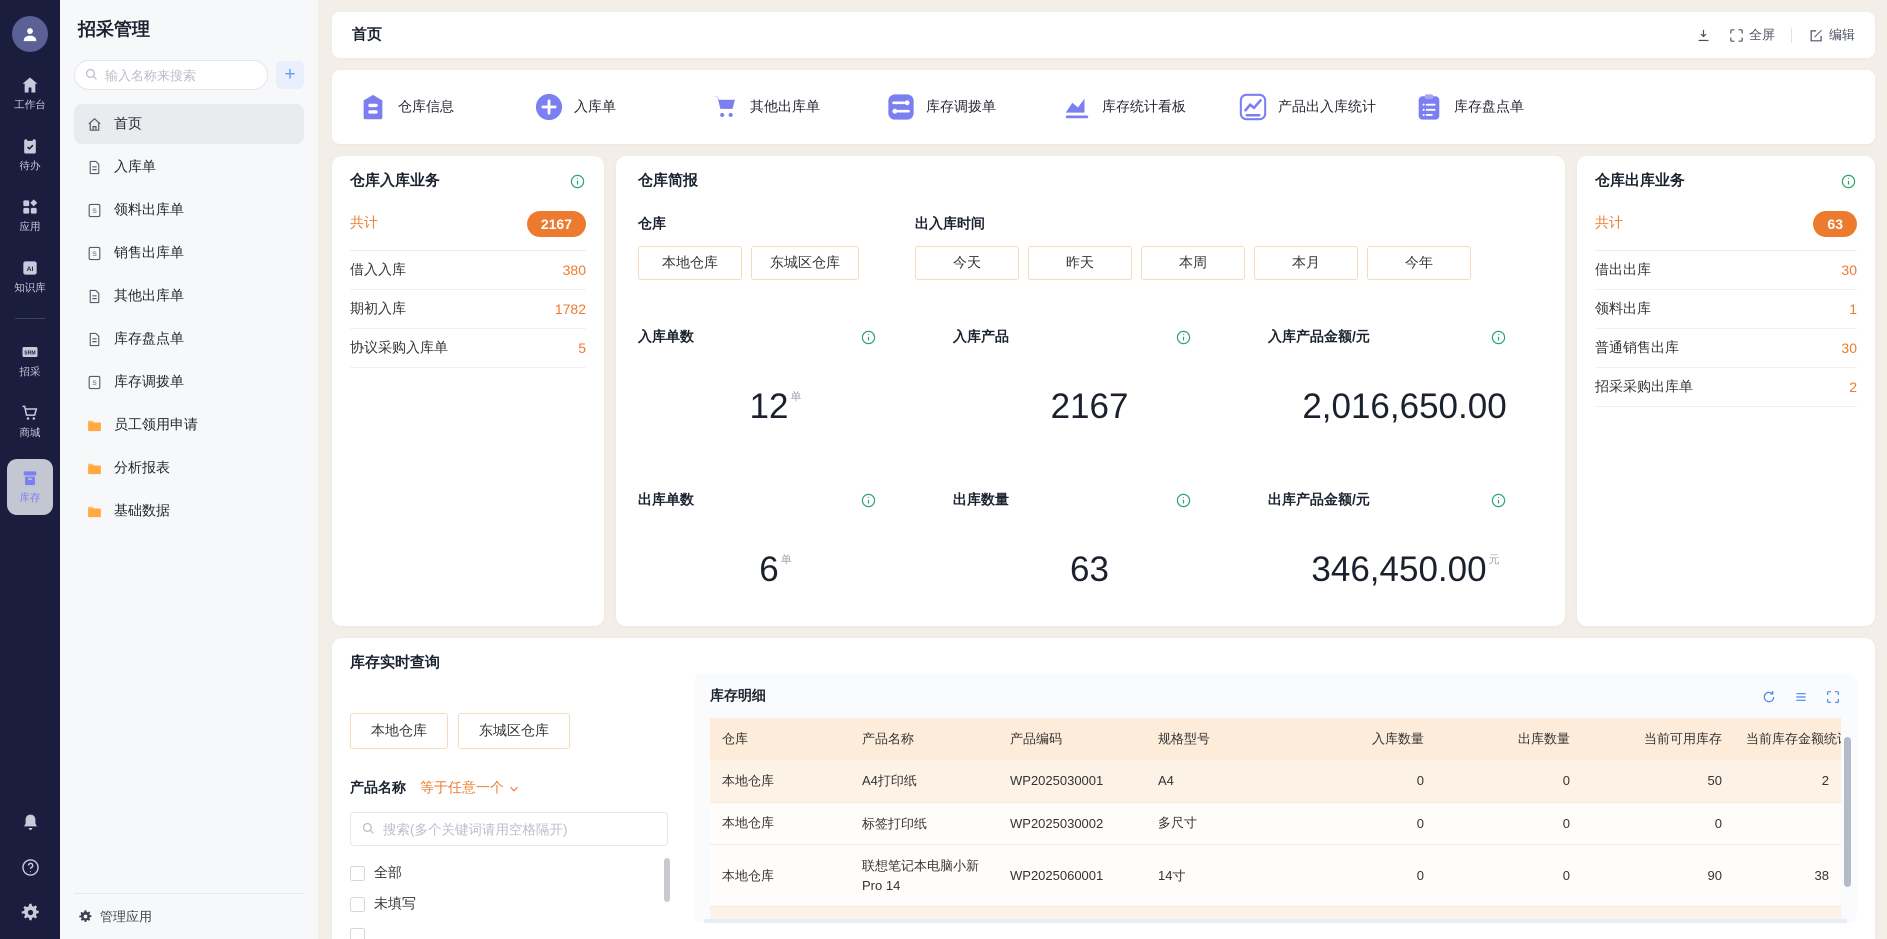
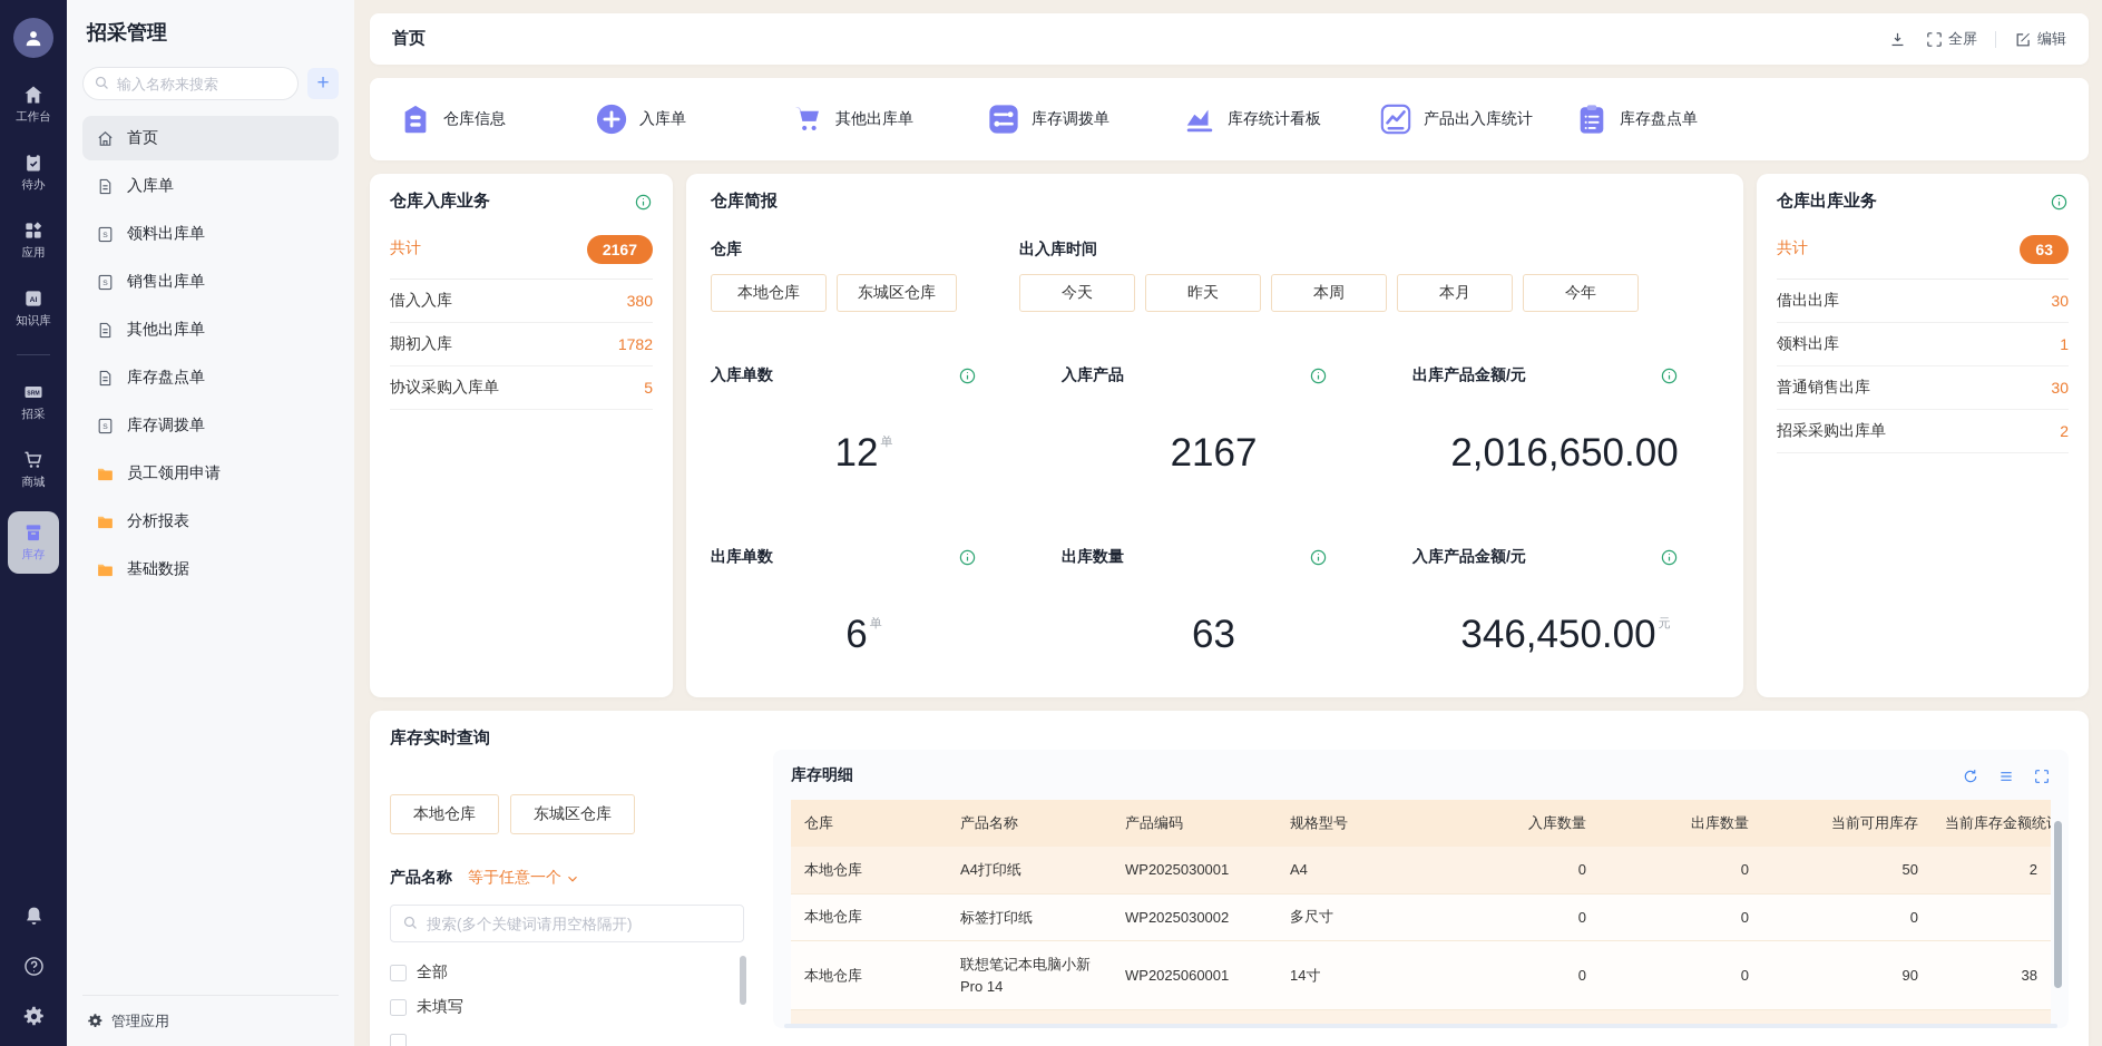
  工作台
  待办
  应用
  知识库
  招采
  商城
  库存
  招采管理
  输入名称来搜索
  +
  首页
  入库单
  领料出库单
  销售出库单
  其他出库单
  库存盘点单
  库存调拨单
  员工领用申请
  分析报表
  基础数据
  管理应用
  首页
  全屏
  编辑
  仓库信息
  入库单
  其他出库单
  库存调拨单
  库存统计看板
  产品出入库统计
  库存盘点单
  仓库入库业务
  共计
  2167
  借入入库
  380
  期初入库
  1782
  协议采购入库单
  5
  仓库简报
  仓库
  本地仓库
  东城区仓库
  出入库时间
  今天
  昨天
  本周
  本月
  今年
  入库单数
  12 单
  入库产品
  2167
- 入库产品金额/元
+ 出库产品金额/元
  2,016,650.00
  出库单数
  6 单
  出库数量
  63
- 出库产品金额/元
+ 入库产品金额/元
  346,450.00 元
  仓库出库业务
  共计
  63
  借出出库
  30
  领料出库
  1
  普通销售出库
  30
  招采采购出库单
  2
  库存实时查询
  本地仓库
  东城区仓库
  产品名称
  等于任意一个
  搜索(多个关键词请用空格隔开)
  全部
  未填写
  库存明细
  仓库	产品名称	产品编码	规格型号	入库数量	出库数量	当前可用库存	当前库存金额统
  本地仓库	A4打印纸	WP2025030001	A4	0	0	50	2
  本地仓库	标签打印纸	WP2025030002	多尺寸	0	0	0
  本地仓库	联想笔记本电脑小新Pro 14	WP2025060001	14寸	0	0	90	38
